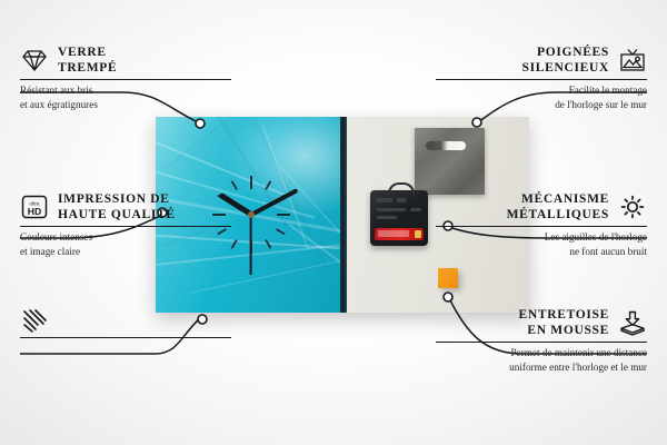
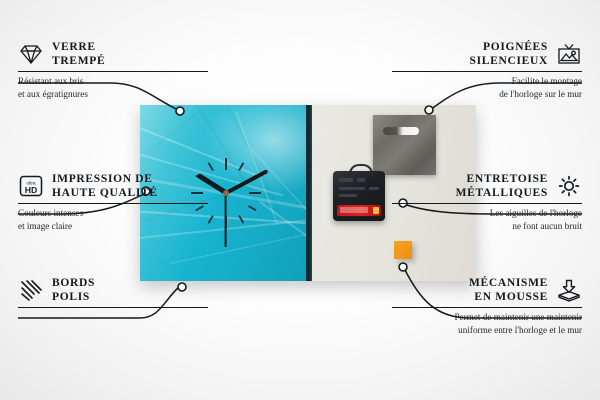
  VERRE
  TREMPÉ
  Résistant aux bris
  et aux égratignures
  HD
  IMPRESSION DE
  HAUTE QUALITÉ
  Couleurs intenses
  et image claire
+ BORDS
+ POLIS
  POIGNÉES
  SILENCIEUX
  Facilite le montage
  de l'horloge sur le mur
- MÉCANISME
+ ENTRETOISE
  MÉTALLIQUES
  Les aiguilles de l'horloge
  ne font aucun bruit
- ENTRETOISE
+ MÉCANISME
  EN MOUSSE
- Permet de maintenir une distance
+ Permet de maintenir une maintenir
  uniforme entre l'horloge et le mur
